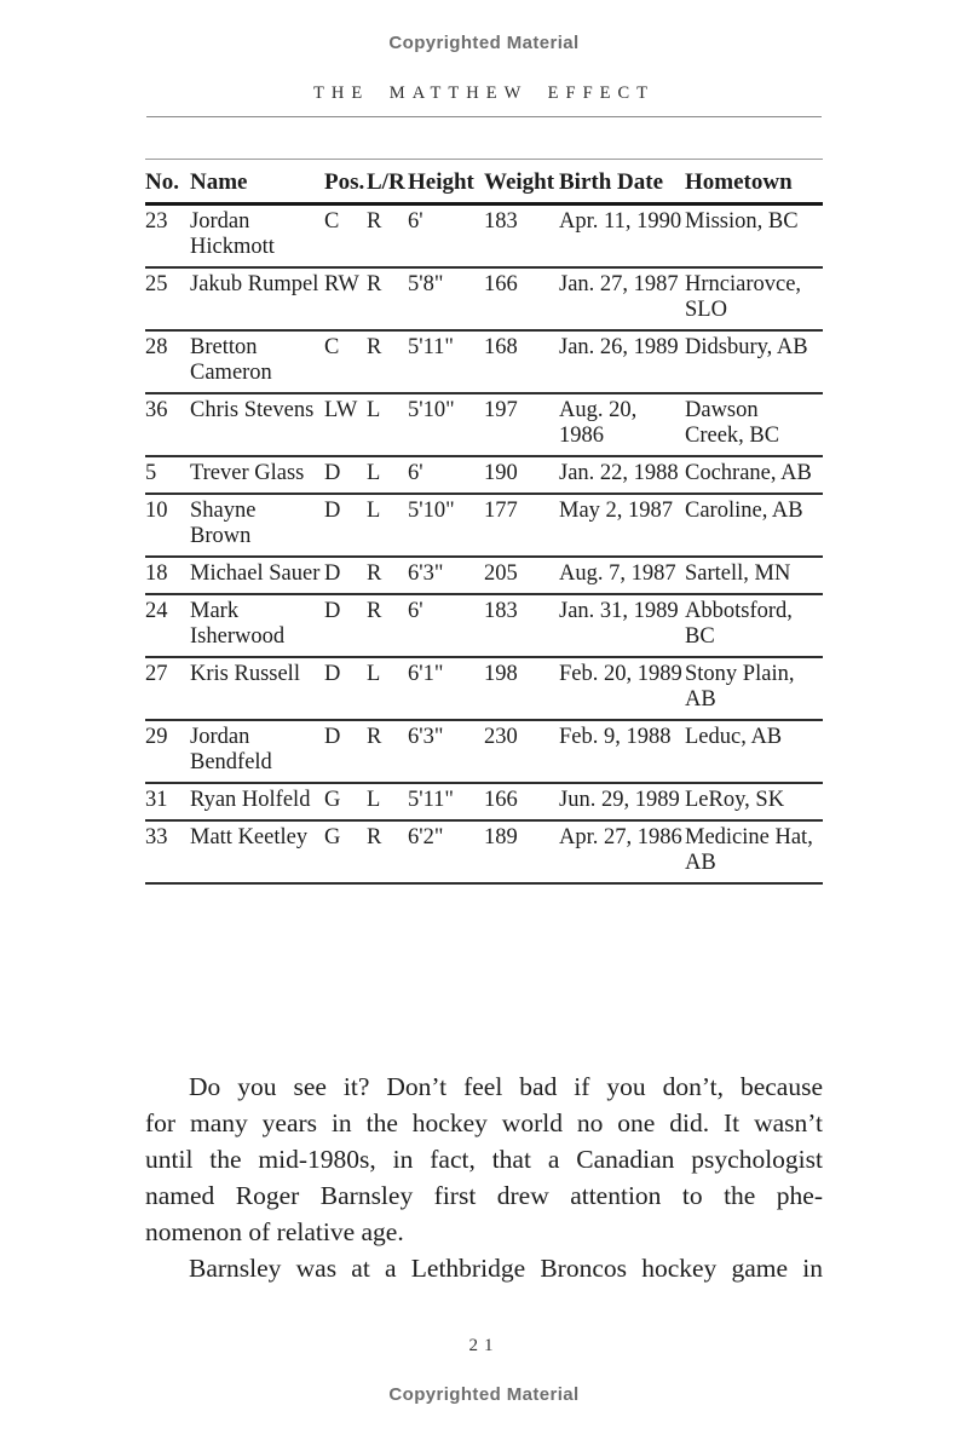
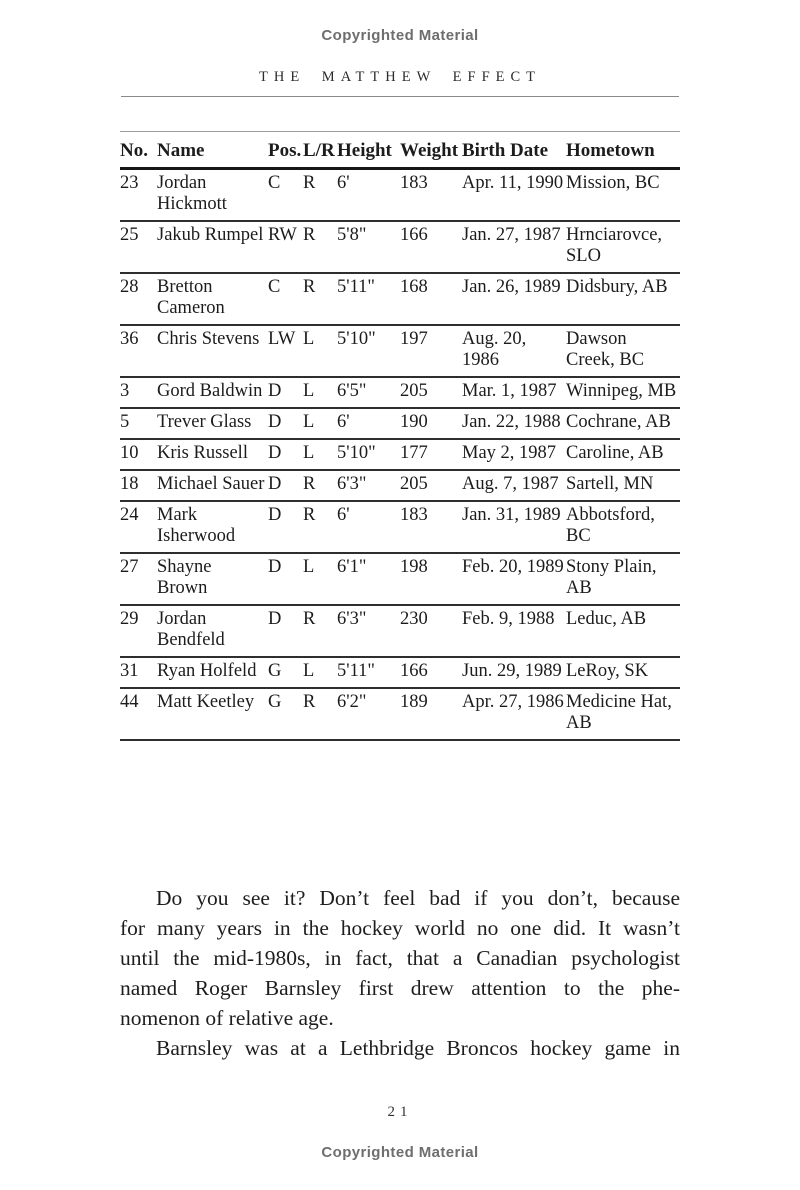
  Copyrighted Material
  THE MATTHEW EFFECT
  No.	Name	Pos.	L/R	Height	Weight	Birth Date	Hometown
  23	Jordan Hickmott	C	R	6'	183	Apr. 11, 1990	Mission, BC
  25	Jakub Rumpel	RW	R	5'8"	166	Jan. 27, 1987	Hrnciarovce, SLO
  28	Bretton Cameron	C	R	5'11"	168	Jan. 26, 1989	Didsbury, AB
  36	Chris Stevens	LW	L	5'10"	197	Aug. 20, 1986	Dawson Creek, BC
+ 3	Gord Baldwin	D	L	6'5"	205	Mar. 1, 1987	Winnipeg, MB
  5	Trever Glass	D	L	6'	190	Jan. 22, 1988	Cochrane, AB
- 10	Shayne Brown	D	L	5'10"	177	May 2, 1987	Caroline, AB
+ 10	Kris Russell	D	L	5'10"	177	May 2, 1987	Caroline, AB
  18	Michael Sauer	D	R	6'3"	205	Aug. 7, 1987	Sartell, MN
  24	Mark Isherwood	D	R	6'	183	Jan. 31, 1989	Abbotsford, BC
- 27	Kris Russell	D	L	6'1"	198	Feb. 20, 1989	Stony Plain, AB
+ 27	Shayne Brown	D	L	6'1"	198	Feb. 20, 1989	Stony Plain, AB
  29	Jordan Bendfeld	D	R	6'3"	230	Feb. 9, 1988	Leduc, AB
  31	Ryan Holfeld	G	L	5'11"	166	Jun. 29, 1989	LeRoy, SK
- 33	Matt Keetley	G	R	6'2"	189	Apr. 27, 1986	Medicine Hat, AB
+ 44	Matt Keetley	G	R	6'2"	189	Apr. 27, 1986	Medicine Hat, AB
  Do you see it? Don’t feel bad if you don’t, because
  for many years in the hockey world no one did. It wasn’t
  until the mid-1980s, in fact, that a Canadian psychologist
  named Roger Barnsley first drew attention to the phe-
  nomenon of relative age.
  Barnsley was at a Lethbridge Broncos hockey game in
  21
  Copyrighted Material
